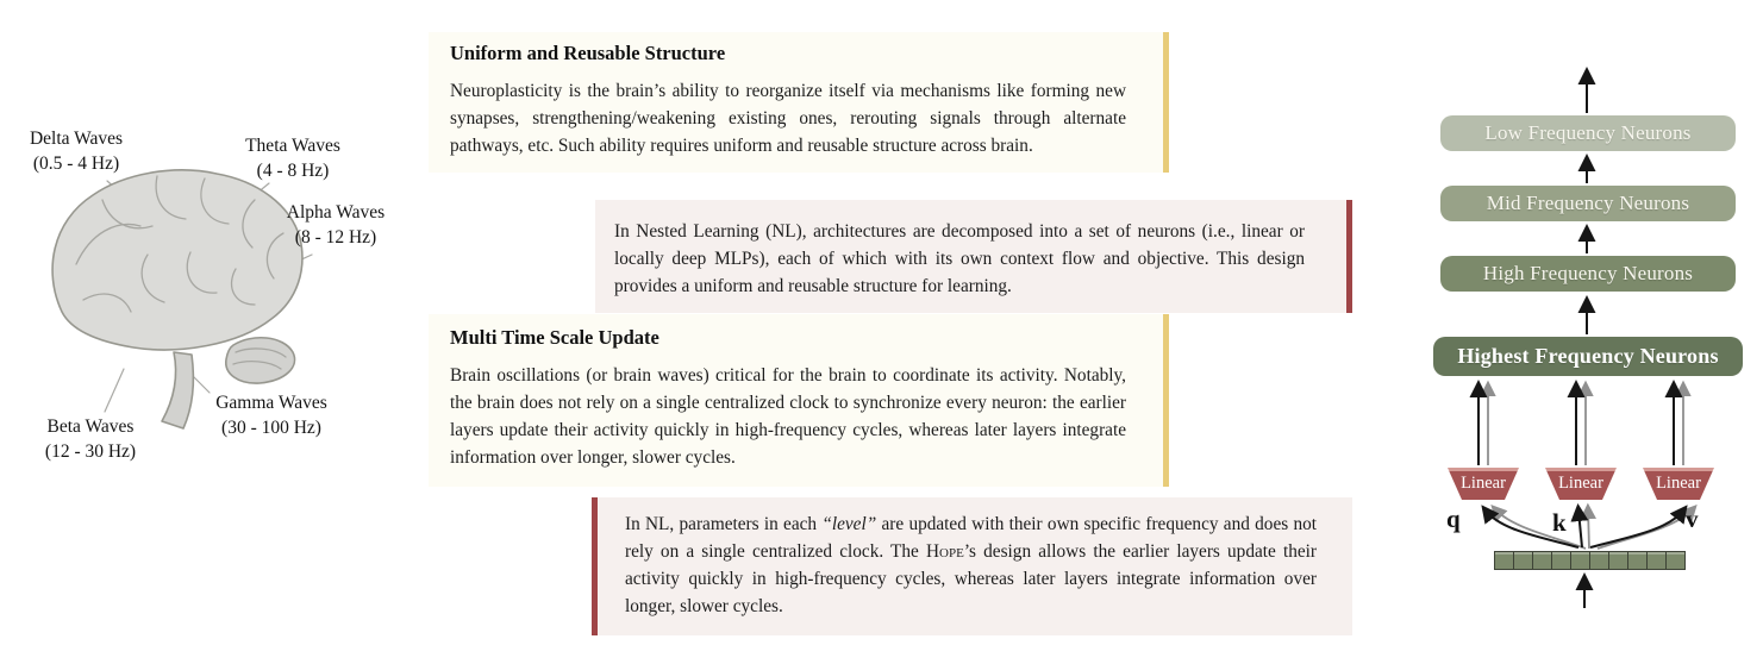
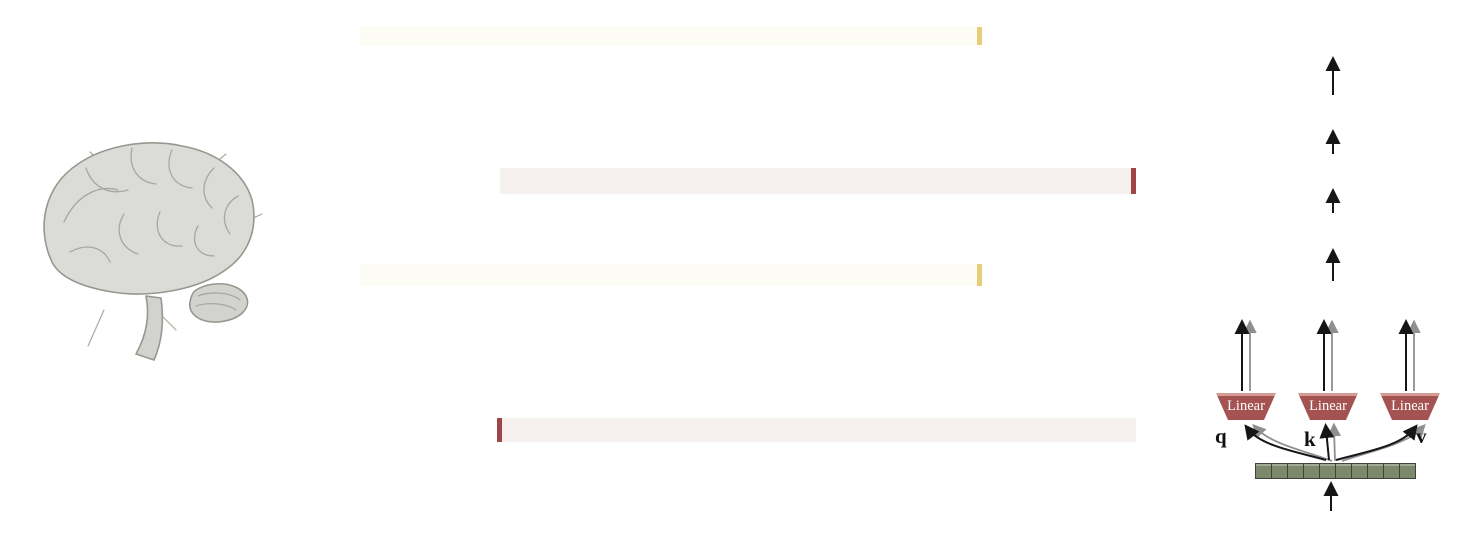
- Delta Waves
- (0.5 - 4 Hz)
- Theta Waves
- (4 - 8 Hz)
- Alpha Waves
- (8 - 12 Hz)
- Beta Waves
- (12 - 30 Hz)
- Gamma Waves
- (30 - 100 Hz)
- Uniform and Reusable Structure
- Neuroplasticity is the brain’s ability to reorganize itself via mechanisms like forming new synapses, strengthening/weakening existing ones, rerouting signals through alternate pathways, etc. Such ability requires uniform and reusable structure across brain.
- In Nested Learning (NL), architectures are decomposed into a set of neurons (i.e., linear or locally deep MLPs), each of which with its own context flow and objective. This design provides a uniform and reusable structure for learning.
- Multi Time Scale Update
- Brain oscillations (or brain waves) critical for the brain to coordinate its activity. Notably, the brain does not rely on a single centralized clock to synchronize every neuron: the earlier layers update their activity quickly in high-frequency cycles, whereas later layers integrate information over longer, slower cycles.
- In NL, parameters in each “level” are updated with their own specific frequency and does not rely on a single centralized clock. The Hope’s design allows the earlier layers update their activity quickly in high-frequency cycles, whereas later layers integrate information over longer, slower cycles.
- Low Frequency Neurons
- Mid Frequency Neurons
- High Frequency Neurons
- Highest Frequency Neurons
  Linear
  Linear
  Linear
  q
  k
  v
